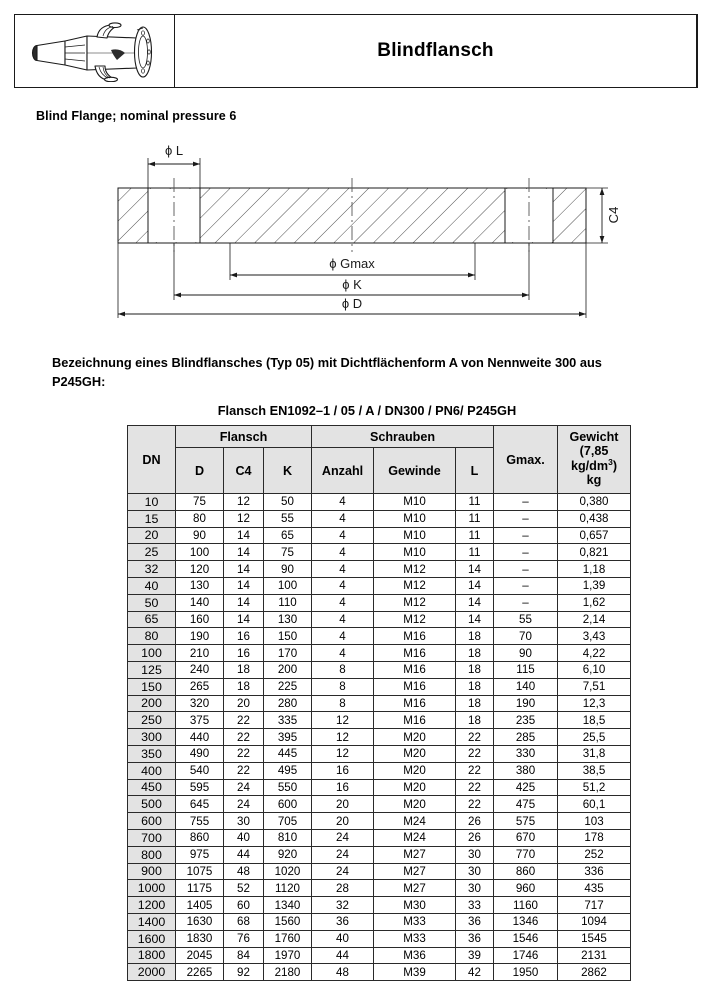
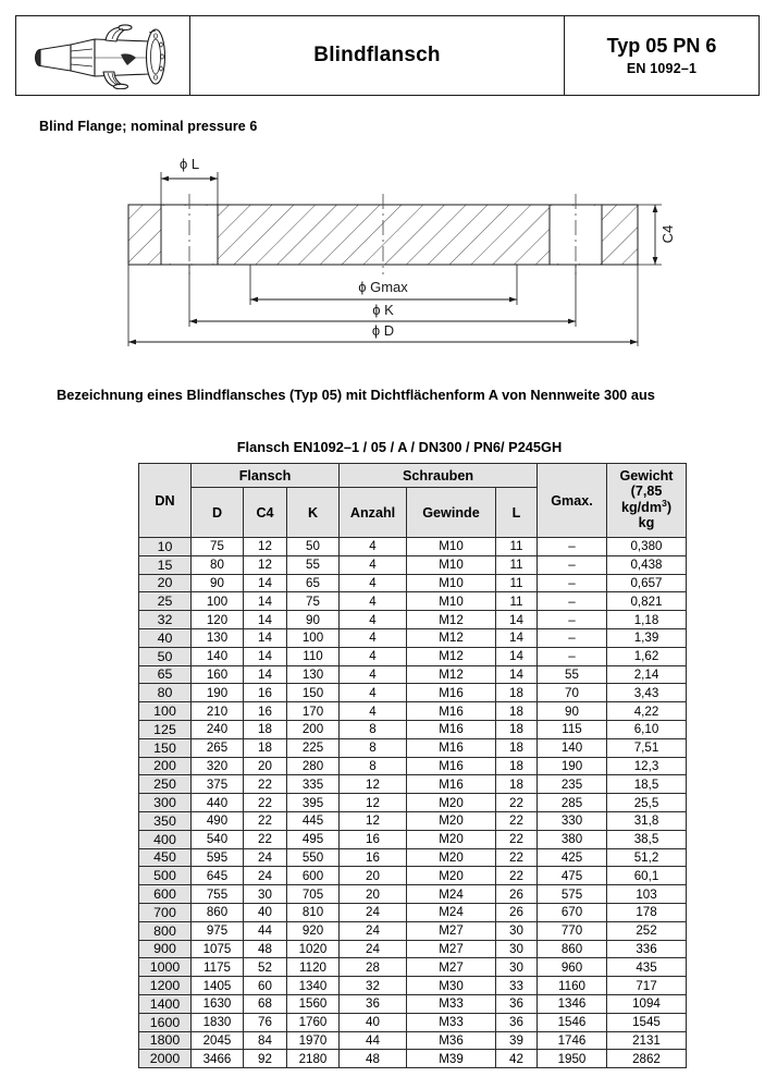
  Blindflansch
+ Typ 05 PN 6
+ EN 1092–1
  Blind Flange; nominal pressure 6
  ϕ L
  ϕ Gmax
  ϕ K
  ϕ D
  Bezeichnung eines Blindflansches (Typ 05) mit Dichtflächenform A von Nennweite 300 aus
- P245GH:
  Flansch EN1092–1 / 05 / A / DN300 / PN6/ P245GH
  DN	Flansch	Schrauben	Gmax.	Gewicht (7,85 kg/dm3) kg
  D	C4	K	Anzahl	Gewinde	L
  10	75	12	50	4	M10	11	–	0,380
  15	80	12	55	4	M10	11	–	0,438
  20	90	14	65	4	M10	11	–	0,657
  25	100	14	75	4	M10	11	–	0,821
  32	120	14	90	4	M12	14	–	1,18
  40	130	14	100	4	M12	14	–	1,39
  50	140	14	110	4	M12	14	–	1,62
  65	160	14	130	4	M12	14	55	2,14
  80	190	16	150	4	M16	18	70	3,43
  100	210	16	170	4	M16	18	90	4,22
  125	240	18	200	8	M16	18	115	6,10
  150	265	18	225	8	M16	18	140	7,51
  200	320	20	280	8	M16	18	190	12,3
  250	375	22	335	12	M16	18	235	18,5
  300	440	22	395	12	M20	22	285	25,5
  350	490	22	445	12	M20	22	330	31,8
  400	540	22	495	16	M20	22	380	38,5
  450	595	24	550	16	M20	22	425	51,2
  500	645	24	600	20	M20	22	475	60,1
  600	755	30	705	20	M24	26	575	103
  700	860	40	810	24	M24	26	670	178
  800	975	44	920	24	M27	30	770	252
  900	1075	48	1020	24	M27	30	860	336
  1000	1175	52	1120	28	M27	30	960	435
  1200	1405	60	1340	32	M30	33	1160	717
  1400	1630	68	1560	36	M33	36	1346	1094
  1600	1830	76	1760	40	M33	36	1546	1545
  1800	2045	84	1970	44	M36	39	1746	2131
- 2000	2265	92	2180	48	M39	42	1950	2862
+ 2000	3466	92	2180	48	M39	42	1950	2862
